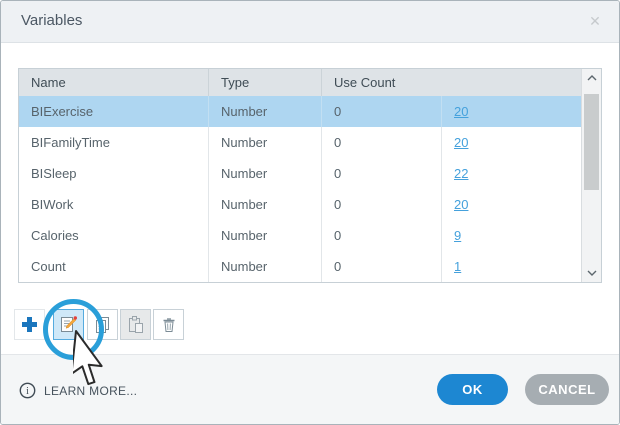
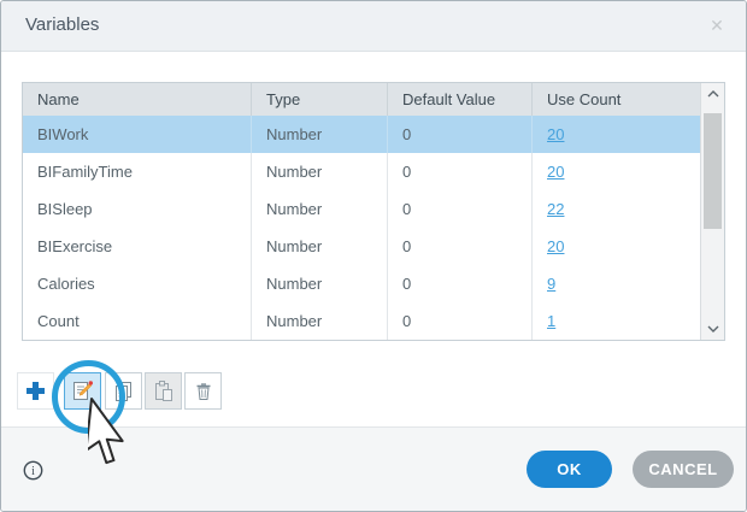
  Variables
  ✕
  Name
  Type
+ Default Value
  Use Count
- BIExercise
+ BIWork
  Number
  0
  20
  BIFamilyTime
  Number
  0
  20
  BISleep
  Number
  0
  22
- BIWork
+ BIExercise
  Number
  0
  20
  Calories
  Number
  0
  9
  Count
  Number
  0
  1
  i
- LEARN MORE...
  OK
  CANCEL
